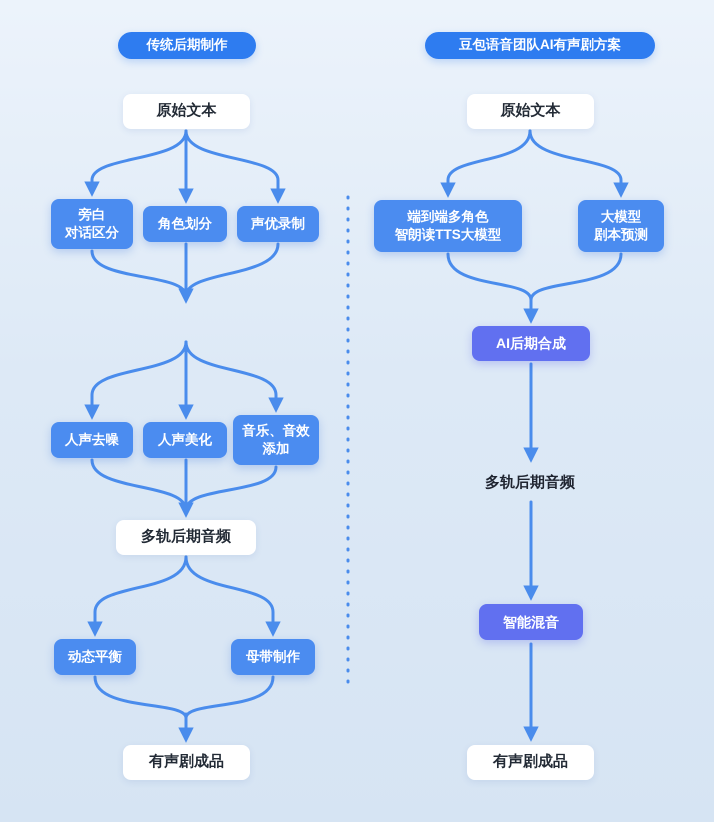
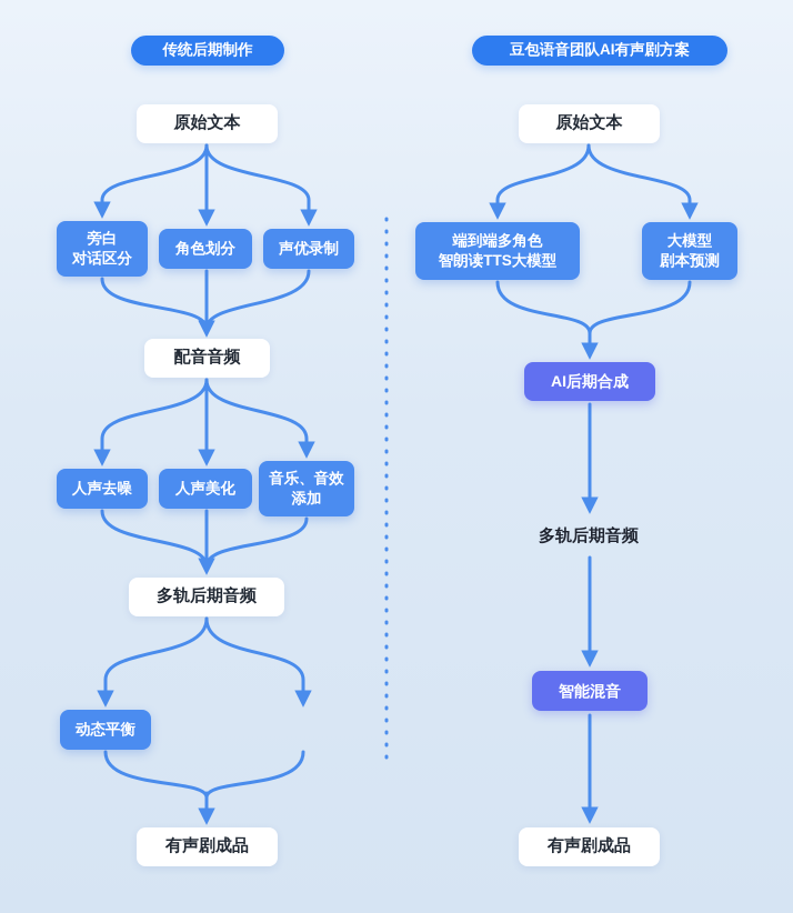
  传统后期制作
  豆包语音团队AI有声剧方案
  原始文本
  旁白
  对话区分
  角色划分
  声优录制
+ 配音音频
  人声去噪
  人声美化
  音乐、音效
  添加
  多轨后期音频
  动态平衡
- 母带制作
  有声剧成品
  原始文本
  端到端多角色
  智朗读TTS大模型
  大模型
  剧本预测
  AI后期合成
  多轨后期音频
  智能混音
  有声剧成品
